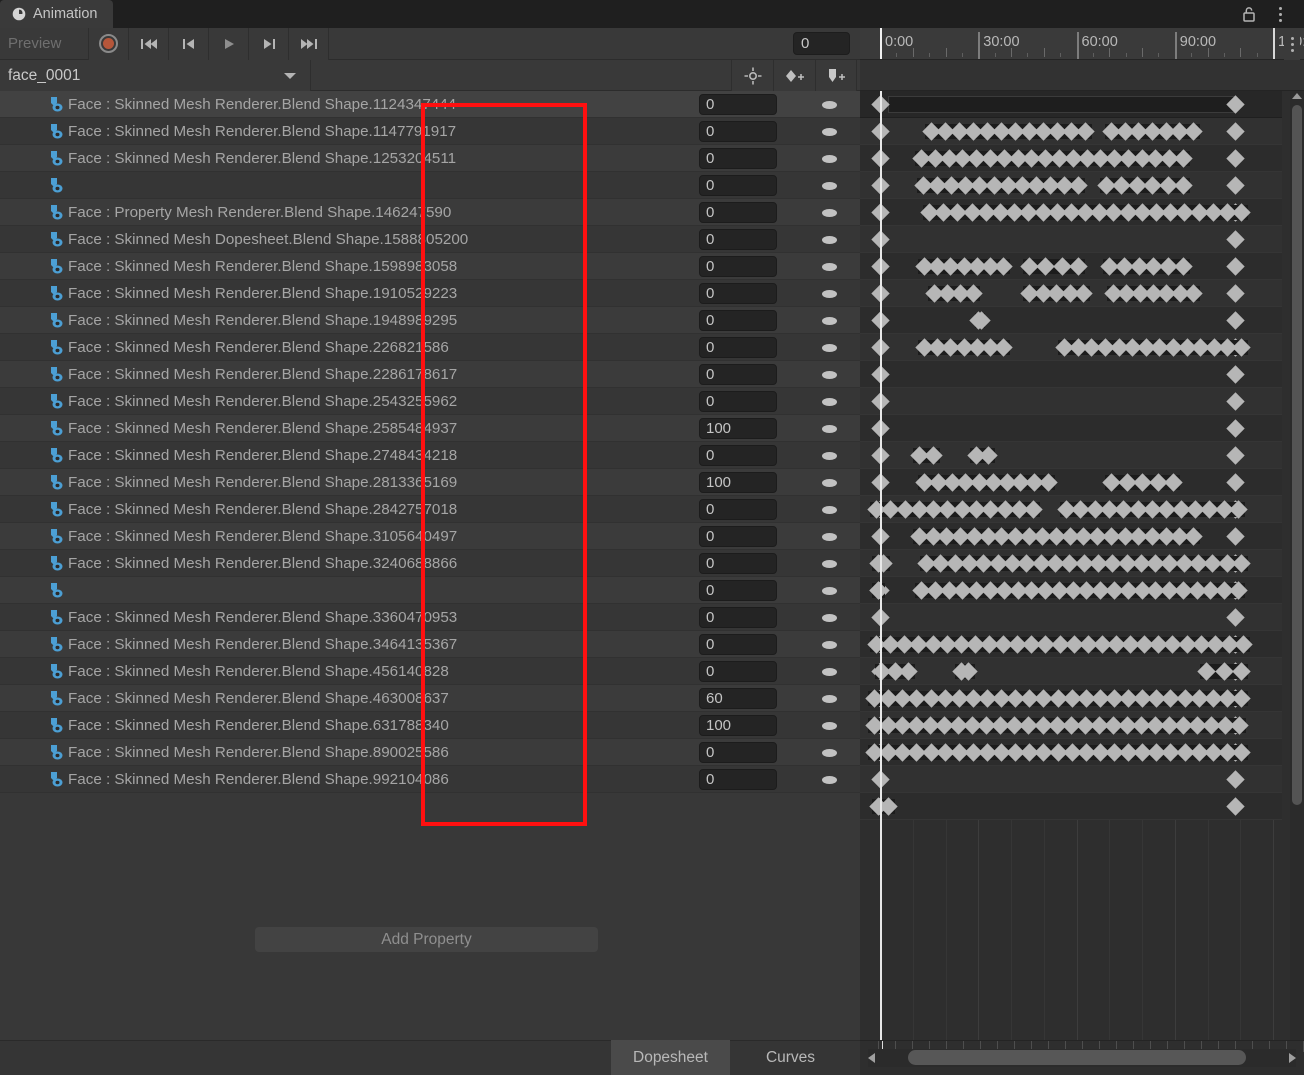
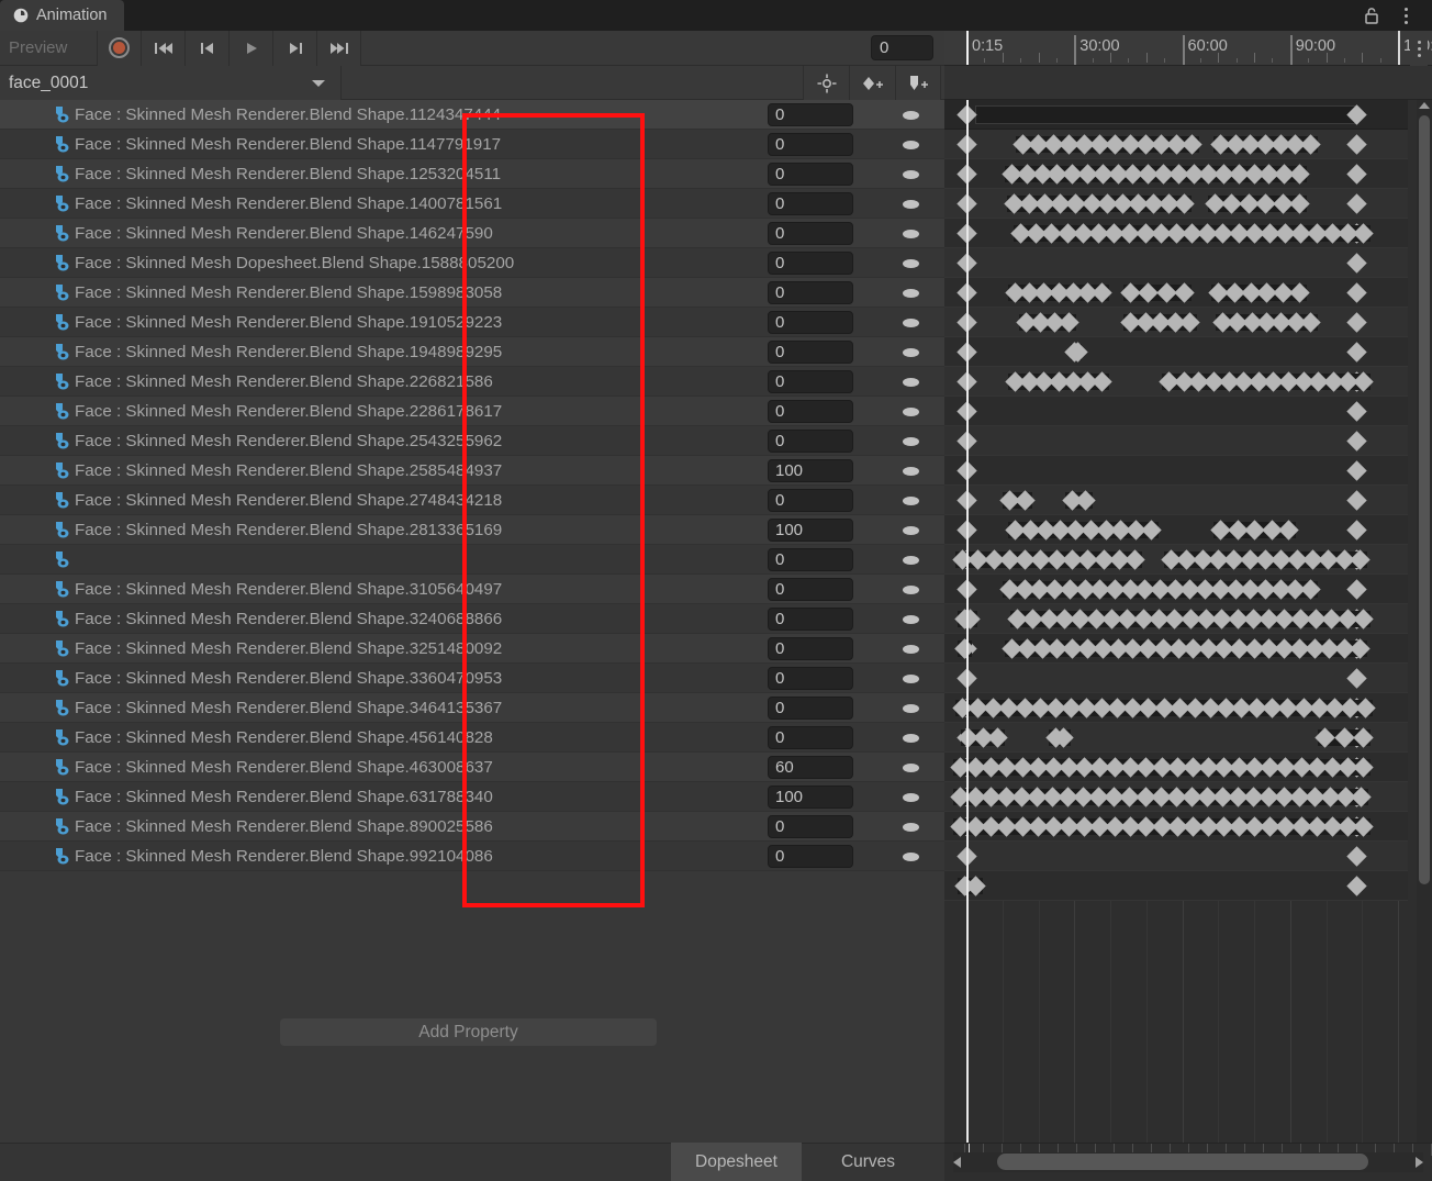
  Animation
  Preview
  0
  face_0001
  Face : Skinned Mesh Renderer.Blend Shape.1124347444
  0
  Face : Skinned Mesh Renderer.Blend Shape.1147791917
  0
  Face : Skinned Mesh Renderer.Blend Shape.1253204511
  0
+ Face : Skinned Mesh Renderer.Blend Shape.1400781561
  0
- Face : Property Mesh Renderer.Blend Shape.146247590
+ Face : Skinned Mesh Renderer.Blend Shape.146247590
  0
  Face : Skinned Mesh Dopesheet.Blend Shape.1588805200
  0
  Face : Skinned Mesh Renderer.Blend Shape.1598983058
  0
  Face : Skinned Mesh Renderer.Blend Shape.1910529223
  0
  Face : Skinned Mesh Renderer.Blend Shape.1948989295
  0
  Face : Skinned Mesh Renderer.Blend Shape.226821586
  0
  Face : Skinned Mesh Renderer.Blend Shape.2286178617
  0
  Face : Skinned Mesh Renderer.Blend Shape.2543255962
  0
  Face : Skinned Mesh Renderer.Blend Shape.2585484937
  100
  Face : Skinned Mesh Renderer.Blend Shape.2748434218
  0
  Face : Skinned Mesh Renderer.Blend Shape.2813365169
  100
- Face : Skinned Mesh Renderer.Blend Shape.2842757018
  0
  Face : Skinned Mesh Renderer.Blend Shape.3105640497
  0
  Face : Skinned Mesh Renderer.Blend Shape.3240688866
  0
+ Face : Skinned Mesh Renderer.Blend Shape.3251480092
  0
  Face : Skinned Mesh Renderer.Blend Shape.3360470953
  0
  Face : Skinned Mesh Renderer.Blend Shape.3464135367
  0
  Face : Skinned Mesh Renderer.Blend Shape.456140828
  0
  Face : Skinned Mesh Renderer.Blend Shape.463008637
  60
  Face : Skinned Mesh Renderer.Blend Shape.631788340
  100
  Face : Skinned Mesh Renderer.Blend Shape.890025586
  0
  Face : Skinned Mesh Renderer.Blend Shape.992104086
  0
  Add Property
- 0:00
+ 0:15
  30:00
  60:00
  90:00
  Dopesheet
  Curves
